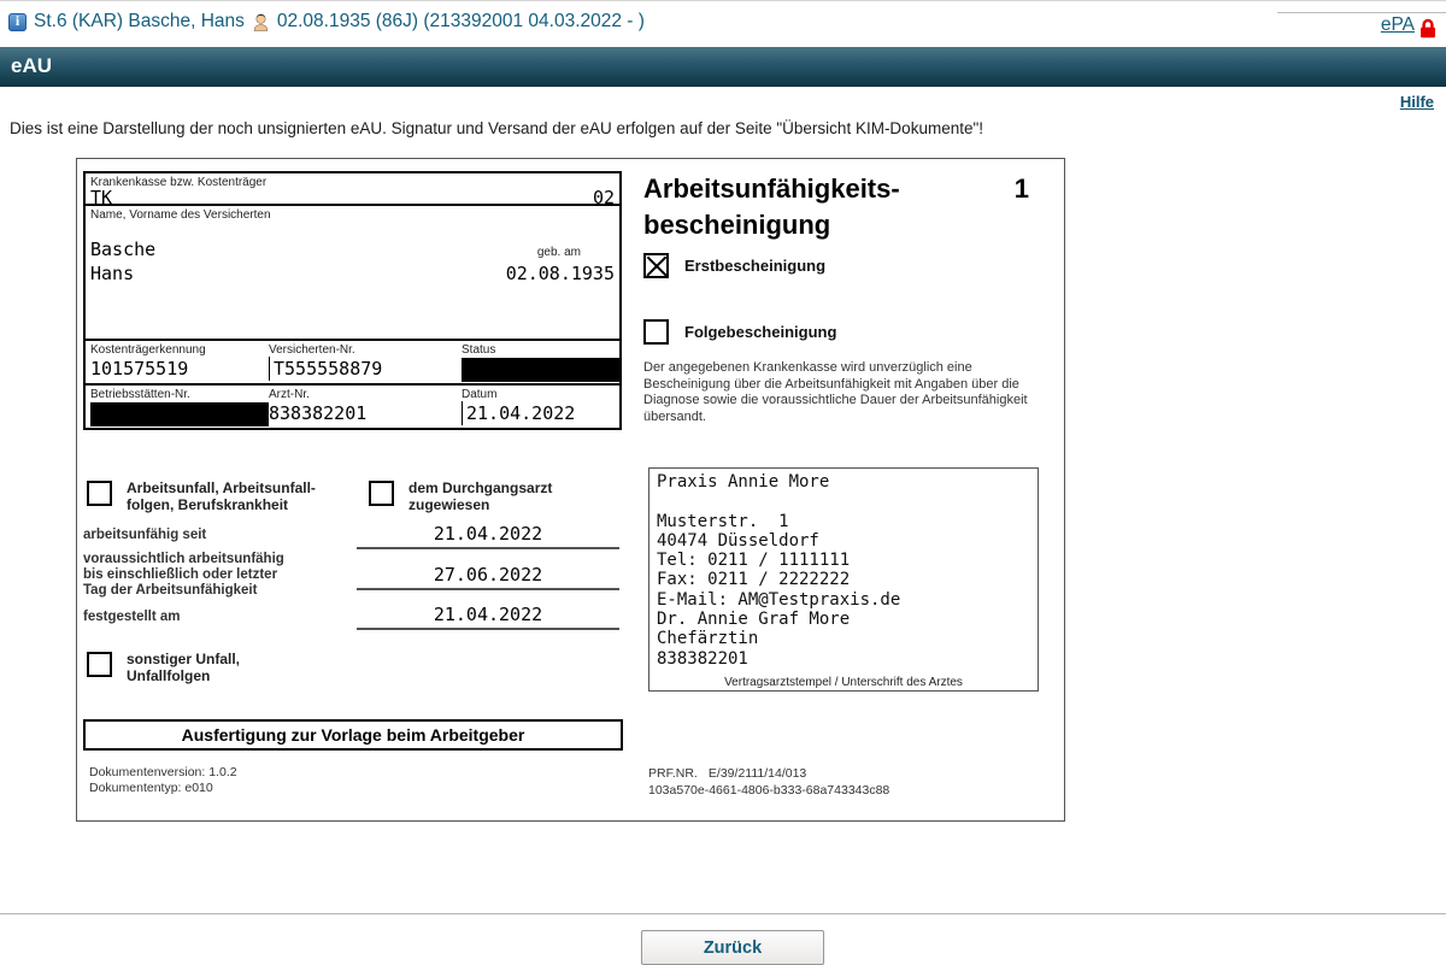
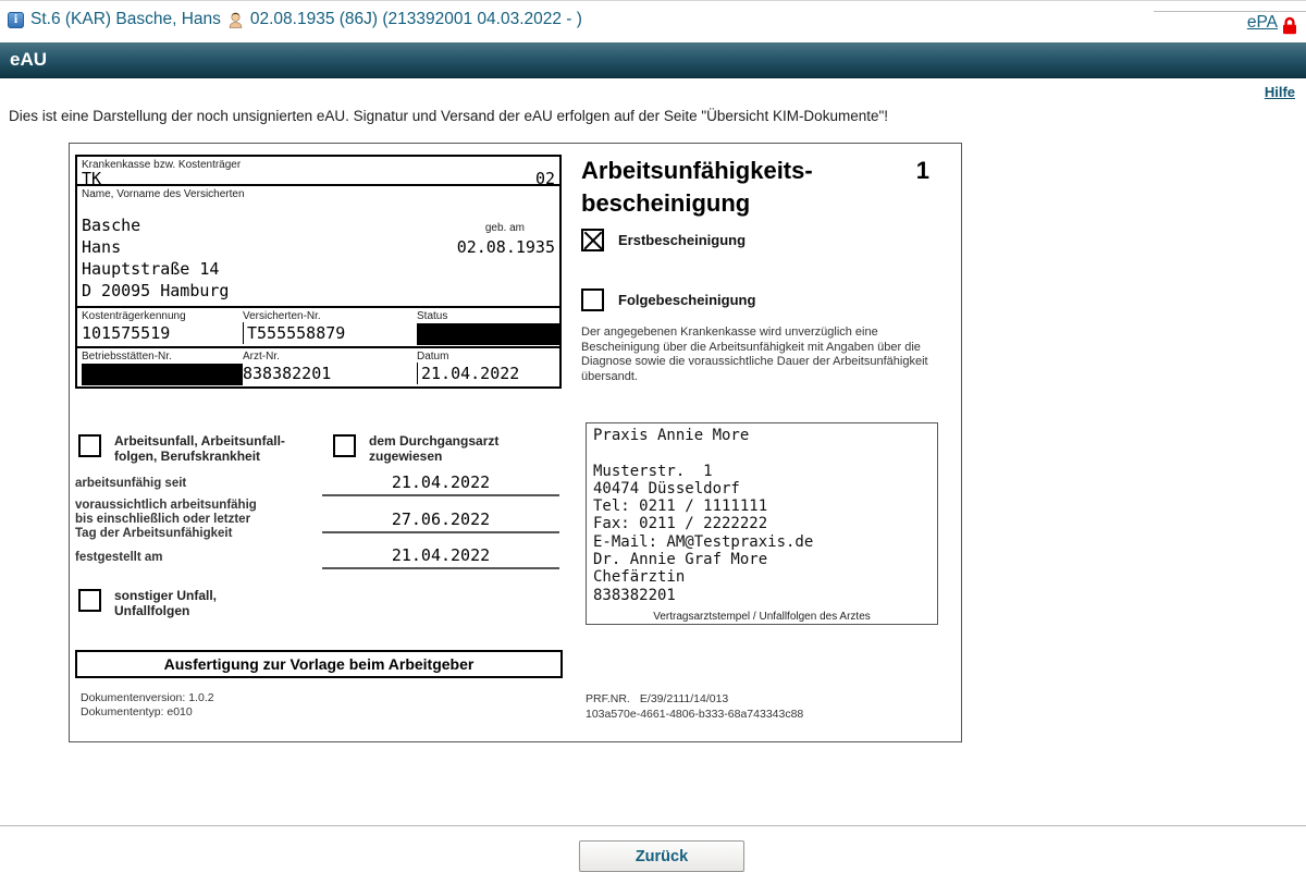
  St.6 (KAR) Basche, Hans
  02.08.1935 (86J) (213392001 04.03.2022 - )
  ePA
  eAU
  Hilfe
  Dies ist eine Darstellung der noch unsignierten eAU. Signatur und Versand der eAU erfolgen auf der Seite "Übersicht KIM-Dokumente"!
  Krankenkasse bzw. Kostenträger
  TK
  02
  Name, Vorname des Versicherten
  Basche
  geb. am
  Hans
  02.08.1935
+ Hauptstraße 14
+ D 20095 Hamburg
  Kostenträgerkennung
  101575519
  Versicherten-Nr.
  T555558879
  Status
  Betriebsstätten-Nr.
  Arzt-Nr.
  838382201
  Datum
  21.04.2022
  Arbeitsunfähigkeits-
  1
  bescheinigung
  Erstbescheinigung
  Folgebescheinigung
  Der angegebenen Krankenkasse wird unverzüglich eine Bescheinigung über die Arbeitsunfähigkeit mit Angaben über die Diagnose sowie die voraussichtliche Dauer der Arbeitsunfähigkeit übersandt.
  Arbeitsunfall, Arbeitsunfall-
  folgen, Berufskrankheit
  dem Durchgangsarzt
  zugewiesen
  arbeitsunfähig seit
  21.04.2022
  voraussichtlich arbeitsunfähig
  bis einschließlich oder letzter
  Tag der Arbeitsunfähigkeit
  27.06.2022
  festgestellt am
  21.04.2022
  sonstiger Unfall,
  Unfallfolgen
  Praxis Annie More
  Musterstr. 1
  40474 Düsseldorf
  Tel: 0211 / 1111111
  Fax: 0211 / 2222222
  E-Mail: AM@Testpraxis.de
  Dr. Annie Graf More
  Chefärztin
  838382201
- Vertragsarztstempel / Unterschrift des Arztes
+ Vertragsarztstempel / Unfallfolgen des Arztes
  Ausfertigung zur Vorlage beim Arbeitgeber
  Dokumentenversion: 1.0.2
  Dokumententyp: e010
  PRF.NR. E/39/2111/14/013
  103a570e-4661-4806-b333-68a743343c88
  Zurück
